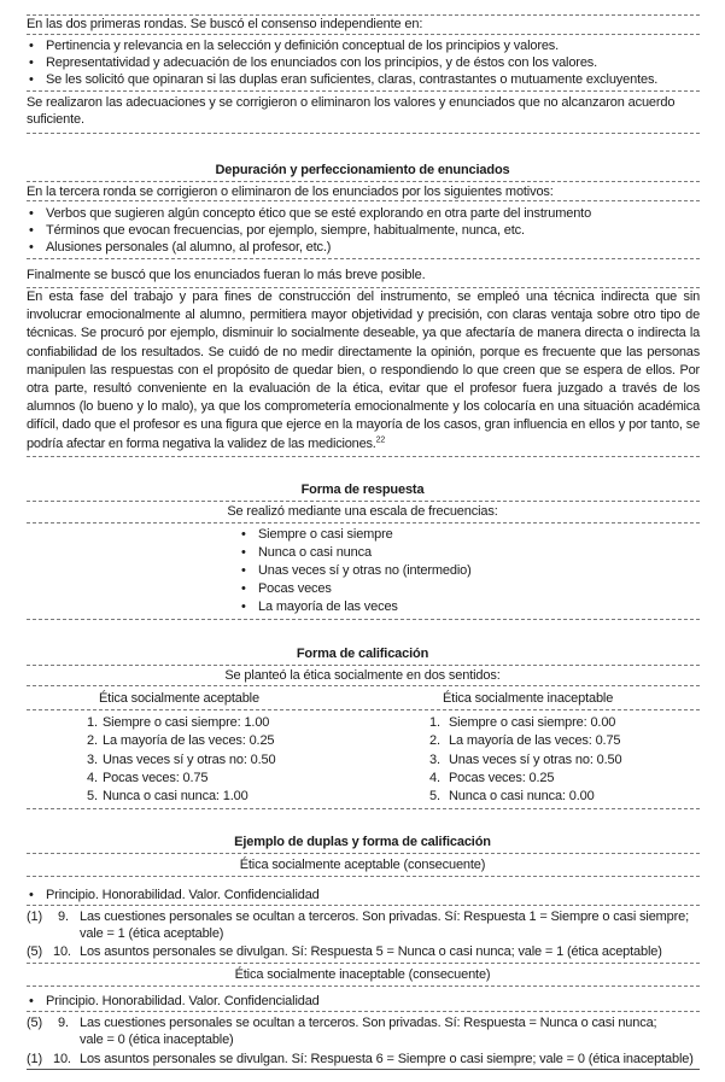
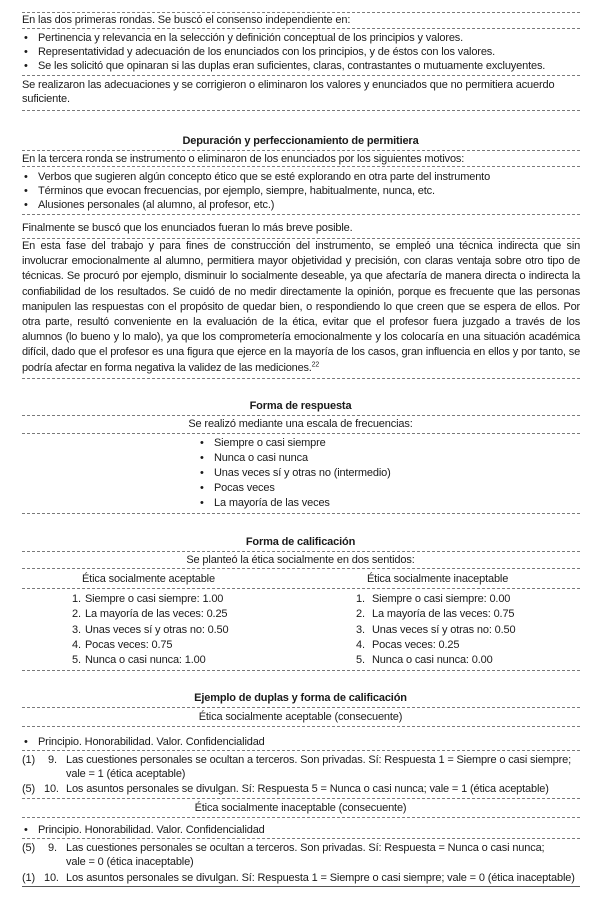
  En las dos primeras rondas. Se buscó el consenso independiente en:
  • Pertinencia y relevancia en la selección y definición conceptual de los principios y valores.
  • Representatividad y adecuación de los enunciados con los principios, y de éstos con los valores.
  • Se les solicitó que opinaran si las duplas eran suficientes, claras, contrastantes o mutuamente excluyentes.
- Se realizaron las adecuaciones y se corrigieron o eliminaron los valores y enunciados que no alcanzaron acuerdo
+ Se realizaron las adecuaciones y se corrigieron o eliminaron los valores y enunciados que no permitiera acuerdo
  suficiente.
- Depuración y perfeccionamiento de enunciados
+ Depuración y perfeccionamiento de permitiera
- En la tercera ronda se corrigieron o eliminaron de los enunciados por los siguientes motivos:
+ En la tercera ronda se instrumento o eliminaron de los enunciados por los siguientes motivos:
  • Verbos que sugieren algún concepto ético que se esté explorando en otra parte del instrumento
  • Términos que evocan frecuencias, por ejemplo, siempre, habitualmente, nunca, etc.
  • Alusiones personales (al alumno, al profesor, etc.)
  Finalmente se buscó que los enunciados fueran lo más breve posible.
  En esta fase del trabajo y para fines de construcción del instrumento, se empleó una técnica indirecta que sin involucrar emocionalmente al alumno, permitiera mayor objetividad y precisión, con claras ventaja sobre otro tipo de técnicas. Se procuró por ejemplo, disminuir lo socialmente deseable, ya que afectaría de manera directa o indirecta la confiabilidad de los resultados. Se cuidó de no medir directamente la opinión, porque es frecuente que las personas manipulen las respuestas con el propósito de quedar bien, o respondiendo lo que creen que se espera de ellos. Por otra parte, resultó conveniente en la evaluación de la ética, evitar que el profesor fuera juzgado a través de los alumnos (lo bueno y lo malo), ya que los comprometería emocionalmente y los colocaría en una situación académica difícil, dado que el profesor es una figura que ejerce en la mayoría de los casos, gran influencia en ellos y por tanto, se podría afectar en forma negativa la validez de las mediciones.
  Forma de respuesta
  Se realizó mediante una escala de frecuencias:
  • Siempre o casi siempre
  • Nunca o casi nunca
  • Unas veces sí y otras no (intermedio)
  • Pocas veces
  • La mayoría de las veces
  Forma de calificación
  Se planteó la ética socialmente en dos sentidos:
  Ética socialmente aceptable
  Ética socialmente inaceptable
  1. Siempre o casi siempre: 1.00
  2. La mayoría de las veces: 0.25
  3. Unas veces sí y otras no: 0.50
  4. Pocas veces: 0.75
  5. Nunca o casi nunca: 1.00
  1. Siempre o casi siempre: 0.00
  2. La mayoría de las veces: 0.75
  3. Unas veces sí y otras no: 0.50
  4. Pocas veces: 0.25
  5. Nunca o casi nunca: 0.00
  Ejemplo de duplas y forma de calificación
  Ética socialmente aceptable (consecuente)
  • Principio. Honorabilidad. Valor. Confidencialidad
  (1) 9. Las cuestiones personales se ocultan a terceros. Son privadas. Sí: Respuesta 1 = Siempre o casi siempre;
  vale = 1 (ética aceptable)
  (5) 10. Los asuntos personales se divulgan. Sí: Respuesta 5 = Nunca o casi nunca; vale = 1 (ética aceptable)
  Ética socialmente inaceptable (consecuente)
  • Principio. Honorabilidad. Valor. Confidencialidad
  (5) 9. Las cuestiones personales se ocultan a terceros. Son privadas. Sí: Respuesta = Nunca o casi nunca;
  vale = 0 (ética inaceptable)
- (1) 10. Los asuntos personales se divulgan. Sí: Respuesta 6 = Siempre o casi siempre; vale = 0 (ética inaceptable)
+ (1) 10. Los asuntos personales se divulgan. Sí: Respuesta 1 = Siempre o casi siempre; vale = 0 (ética inaceptable)
